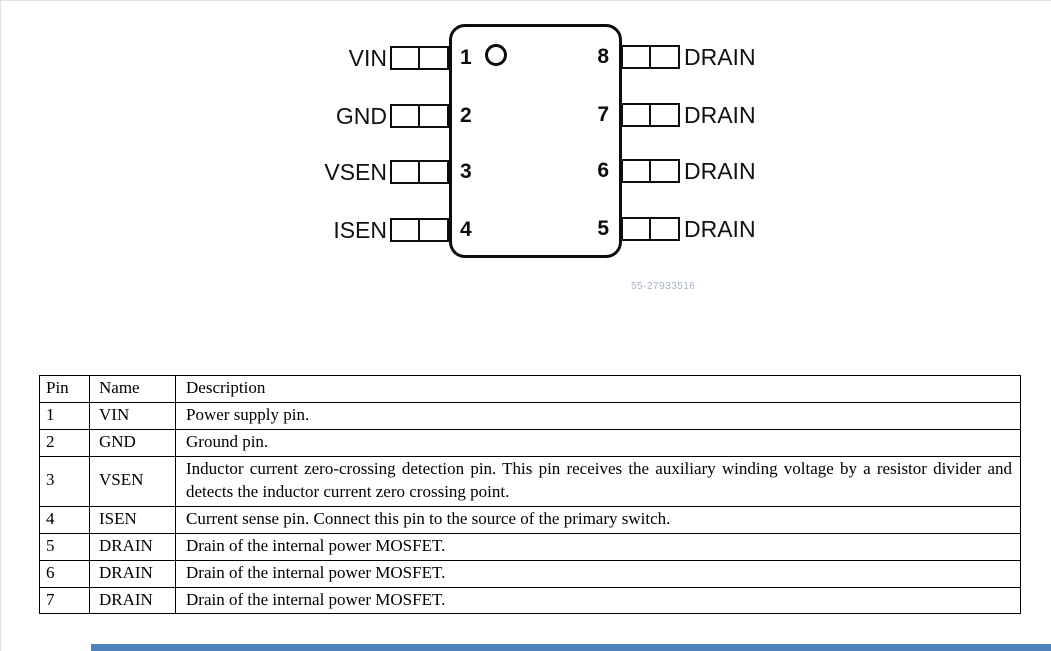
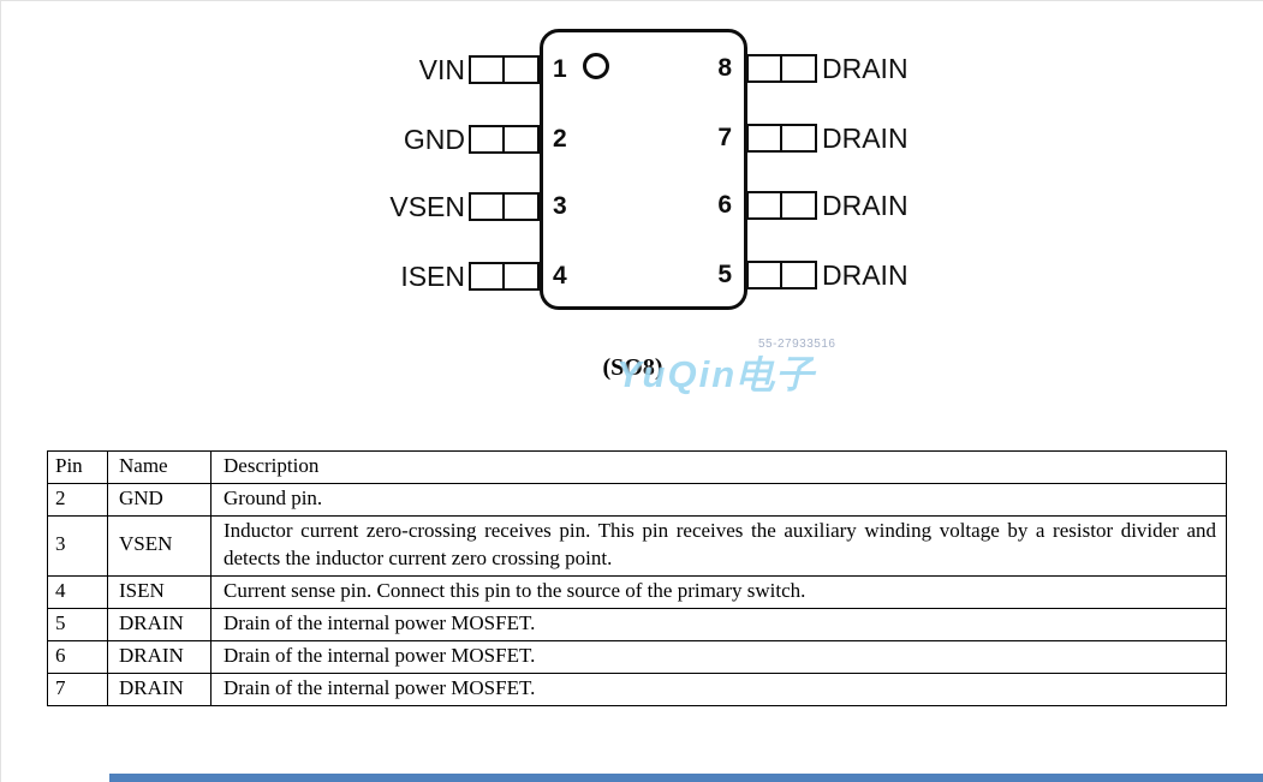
  VIN
  GND
  VSEN
  ISEN
  1
  2
  3
  4
  8
  7
  6
  5
  DRAIN
  DRAIN
  DRAIN
  DRAIN
+ (SO8)
  55-27933516
+ YuQin电子
  Pin	Name	Description
- 1	VIN	Power supply pin.
  2	GND	Ground pin.
- 3	VSEN	Inductor current zero-crossing detection pin. This pin receives the auxiliary winding voltage by a resistor divider and detects the inductor current zero crossing point.
+ 3	VSEN	Inductor current zero-crossing receives pin. This pin receives the auxiliary winding voltage by a resistor divider and detects the inductor current zero crossing point.
  4	ISEN	Current sense pin. Connect this pin to the source of the primary switch.
  5	DRAIN	Drain of the internal power MOSFET.
  6	DRAIN	Drain of the internal power MOSFET.
  7	DRAIN	Drain of the internal power MOSFET.
